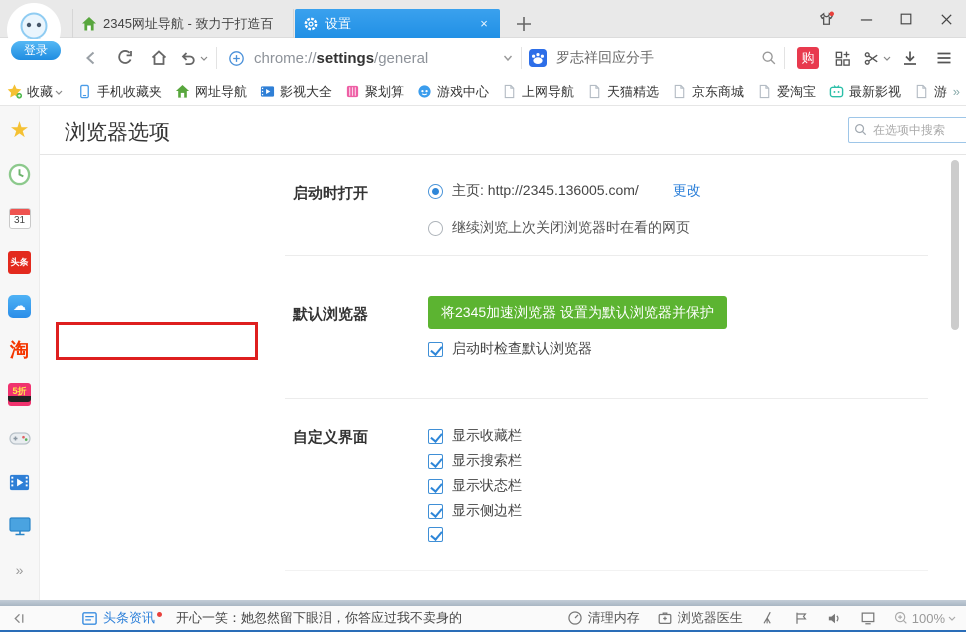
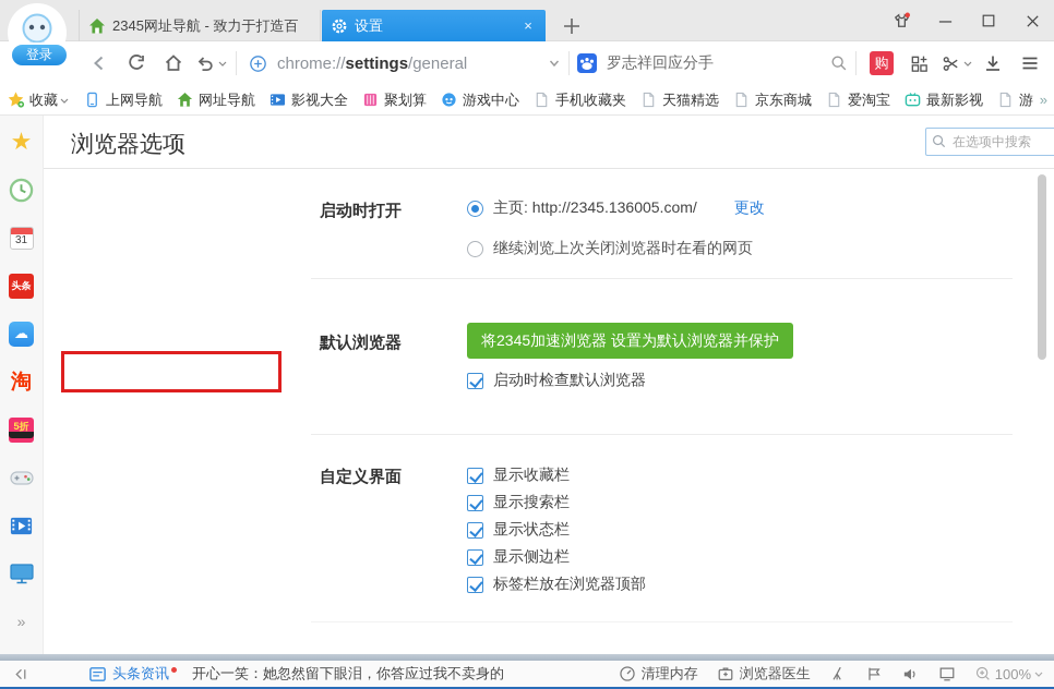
  2345网址导航 - 致力于打造百
  设置
  ×
  登录
  chrome://settings/general
  罗志祥回应分手
  购
  收藏
- 手机收藏夹
+ 上网导航
  网址导航
  影视大全
  聚划算
  游戏中心
- 上网导航
+ 手机收藏夹
  天猫精选
  京东商城
  爱淘宝
  最新影视
  »
  ★
  31
  头条
  ☁
  淘
  5折
  »
  浏览器选项
  在选项中搜索
  启动时打开
  主页: http://2345.136005.com/
  更改
  继续浏览上次关闭浏览器时在看的网页
  默认浏览器
  将2345加速浏览器 设置为默认浏览器并保护
  启动时检查默认浏览器
  自定义界面
  显示收藏栏
  显示搜索栏
  显示状态栏
  显示侧边栏
+ 标签栏放在浏览器顶部
  头条资讯
  开心一笑：她忽然留下眼泪，你答应过我不卖身的
  清理内存
  浏览器医生
  100%
